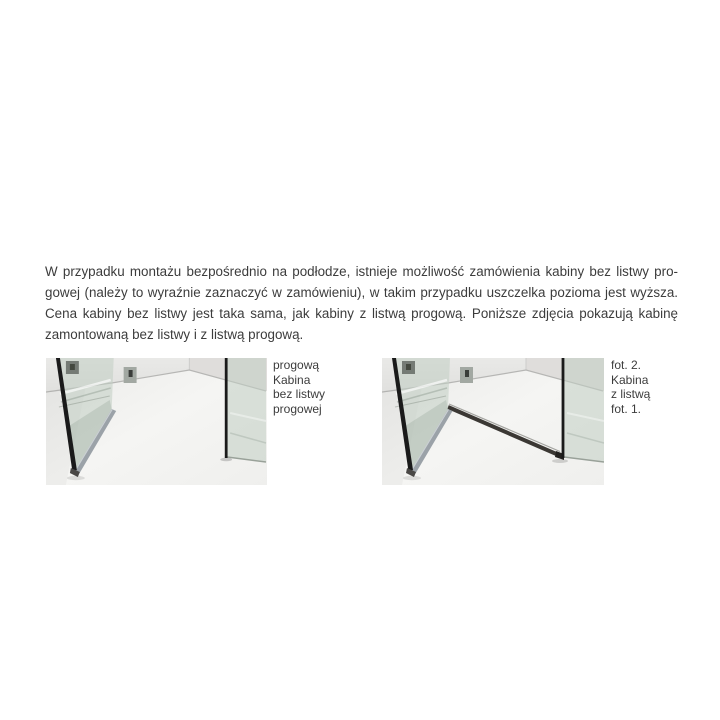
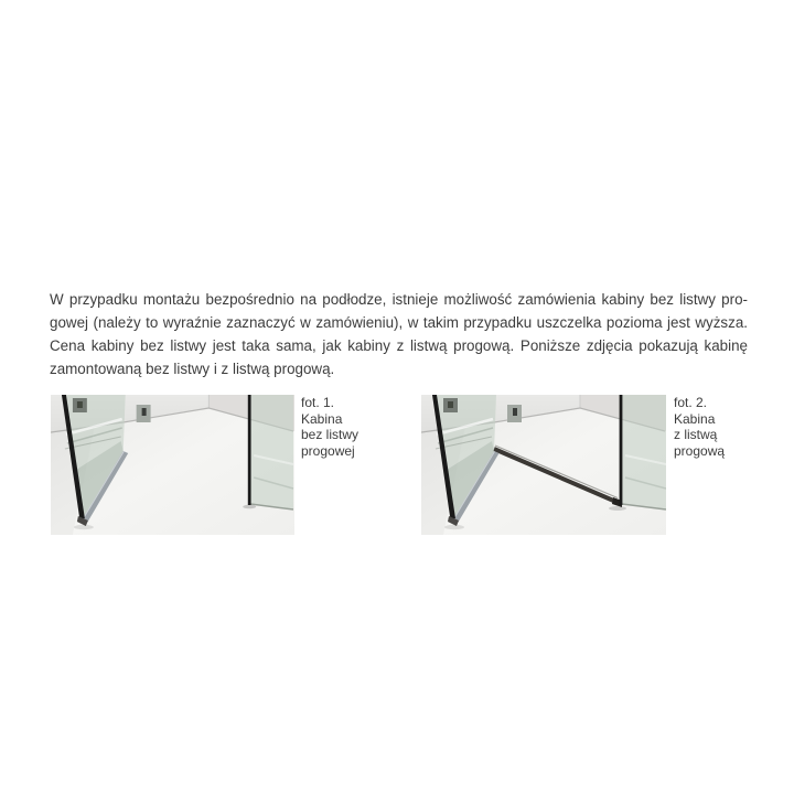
  W przypadku montażu bezpośrednio na podłodze, istnieje możliwość zamówienia kabiny bez listwy pro-
  gowej (należy to wyraźnie zaznaczyć w zamówieniu), w takim przypadku uszczelka pozioma jest wyższa.
  Cena kabiny bez listwy jest taka sama, jak kabiny z listwą progową. Poniższe zdjęcia pokazują kabinę
  zamontowaną bez listwy i z listwą progową.
- progową
+ fot. 1.
  Kabina
  bez listwy
  progowej
  fot. 2.
  Kabina
  z listwą
- fot. 1.
+ progową
